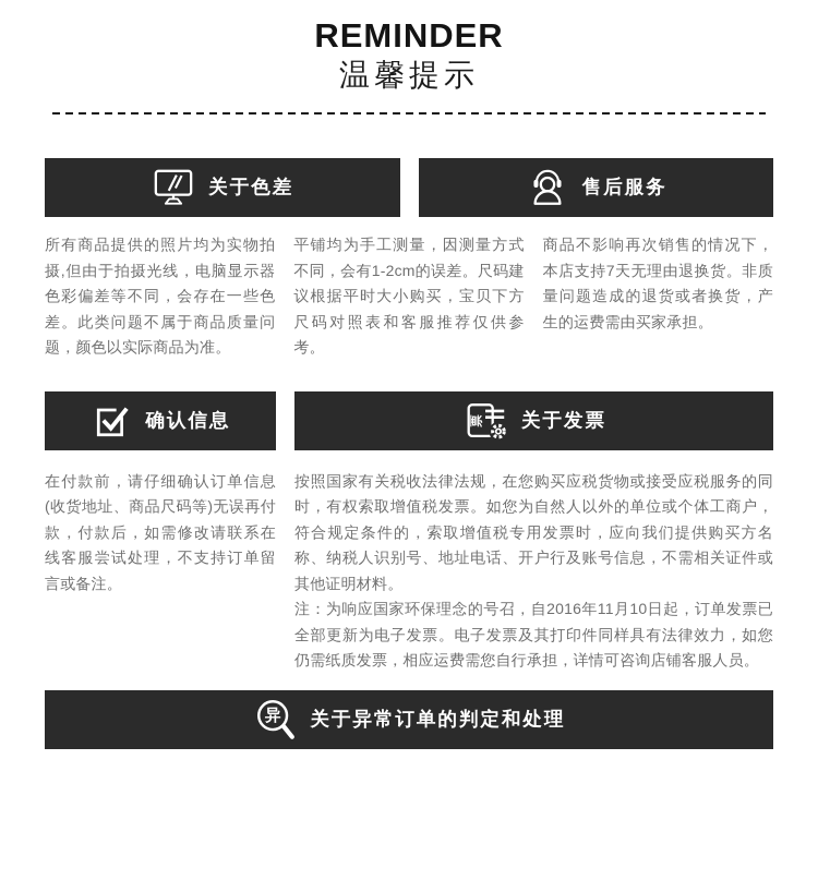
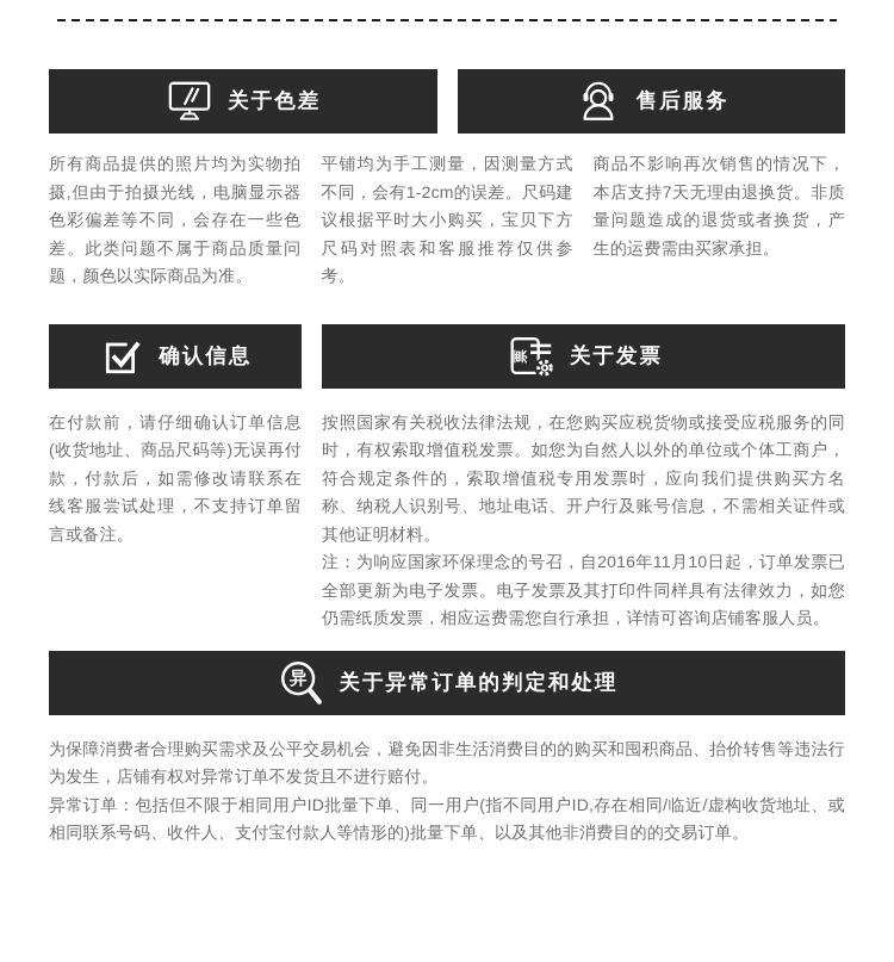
- REMINDER
- 温馨提示
  关于色差
  售后服务
  所有商品提供的照片均为实物拍摄,但由于拍摄光线，电脑显示器色彩偏差等不同，会存在一些色差。此类问题不属于商品质量问题，颜色以实际商品为准。
  平铺均为手工测量，因测量方式不同，会有1-2cm的误差。尺码建议根据平时大小购买，宝贝下方尺码对照表和客服推荐仅供参考。
  商品不影响再次销售的情况下，本店支持7天无理由退换货。非质量问题造成的退货或者换货，产生的运费需由买家承担。
  确认信息
  关于发票
  在付款前，请仔细确认订单信息(收货地址、商品尺码等)无误再付款，付款后，如需修改请联系在线客服尝试处理，不支持订单留言或备注。
  按照国家有关税收法律法规，在您购买应税货物或接受应税服务的同时，有权索取增值税发票。如您为自然人以外的单位或个体工商户，符合规定条件的，索取增值税专用发票时，应向我们提供购买方名称、纳税人识别号、地址电话、开户行及账号信息，不需相关证件或其他证明材料。
  注：为响应国家环保理念的号召，自2016年11月10日起，订单发票已全部更新为电子发票。电子发票及其打印件同样具有法律效力，如您仍需纸质发票，相应运费需您自行承担，详情可咨询店铺客服人员。
  异
  关于异常订单的判定和处理
+ 为保障消费者合理购买需求及公平交易机会，避免因非生活消费目的的购买和囤积商品、抬价转售等违法行为发生，店铺有权对异常订单不发货且不进行赔付。
+ 异常订单：包括但不限于相同用户ID批量下单、同一用户(指不同用户ID,存在相同/临近/虚构收货地址、或相同联系号码、收件人、支付宝付款人等情形的)批量下单、以及其他非消费目的的交易订单。
